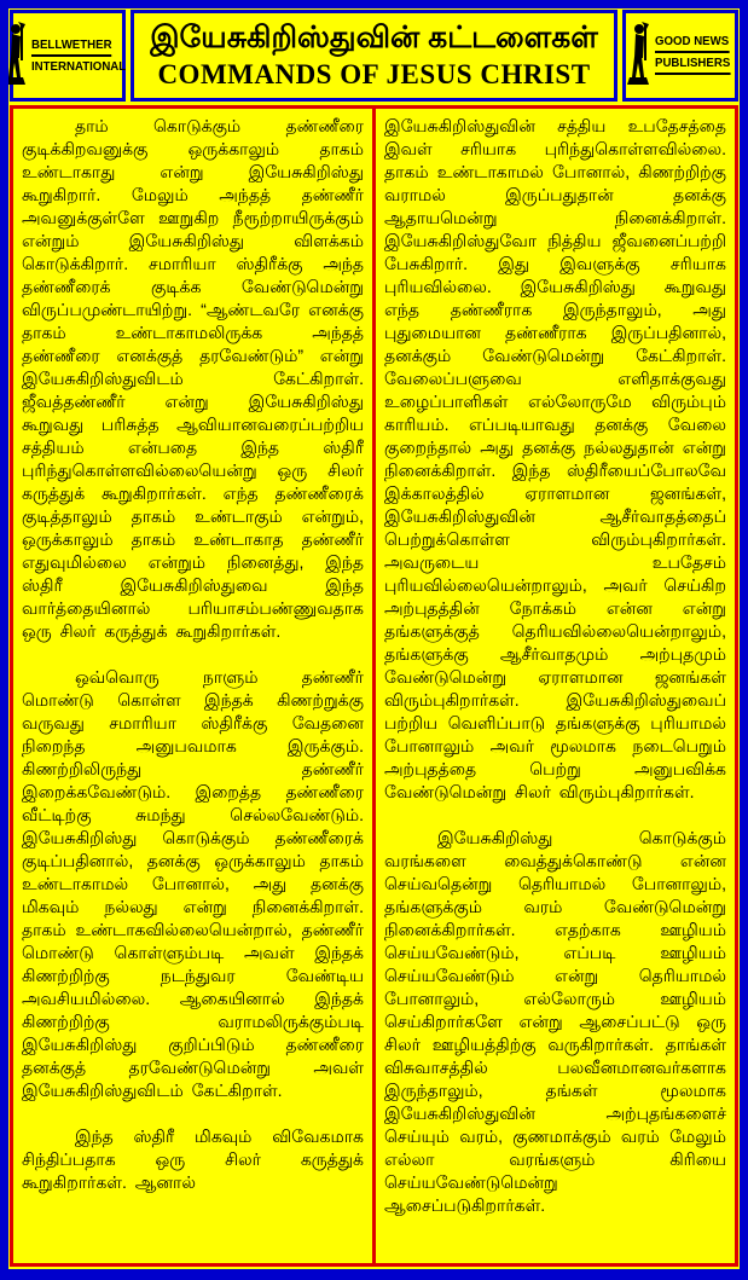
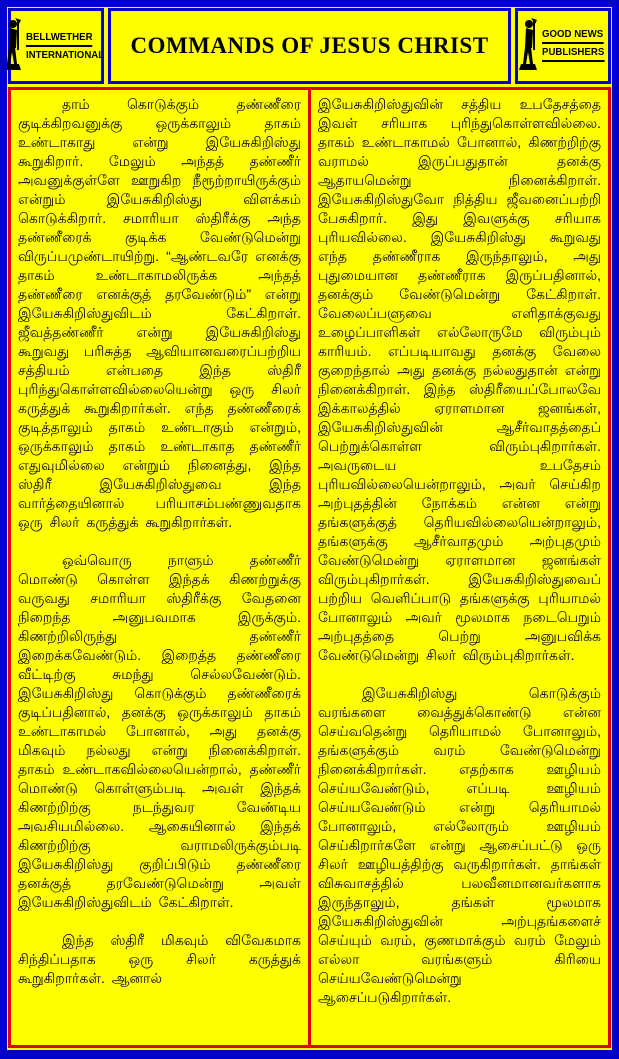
  BELLWETHER
  INTERNATIONAL
- இயேசுகிறிஸ்துவின் கட்டளைகள்
  COMMANDS OF JESUS CHRIST
  GOOD NEWS
  PUBLISHERS
  தாம் கொடுக்கும் தண்ணீரை குடிக்கிறவனுக்கு ஒருக்காலும் தாகம் உண்டாகாது என்று இயேசுகிறிஸ்து கூறுகிறார். மேலும் அந்தத் தண்ணீர் அவனுக்குள்ளே ஊறுகிற நீரூற்றாயிருக்கும் என்றும் இயேசுகிறிஸ்து விளக்கம் கொடுக்கிறார். சமாரியா ஸ்திரீக்கு அந்த தண்ணீரைக் குடிக்க வேண்டுமென்று விருப்பமுண்டாயிற்று. “ஆண்டவரே எனக்கு தாகம் உண்டாகாமலிருக்க அந்தத் தண்ணீரை எனக்குத் தரவேண்டும்” என்று இயேசுகிறிஸ்துவிடம் கேட்கிறாள். ஜீவத்தண்ணீர் என்று இயேசுகிறிஸ்து கூறுவது பரிசுத்த ஆவியானவரைப்பற்றிய சத்தியம் என்பதை இந்த ஸ்திரீ புரிந்துகொள்ளவில்லையென்று ஒரு சிலர் கருத்துக் கூறுகிறார்கள். எந்த தண்ணீரைக் குடித்தாலும் தாகம் உண்டாகும் என்றும், ஒருக்காலும் தாகம் உண்டாகாத தண்ணீர் எதுவுமில்லை என்றும் நினைத்து, இந்த ஸ்திரீ இயேசுகிறிஸ்துவை இந்த வார்த்தையினால் பரியாசம்பண்ணுவதாக ஒரு சிலர் கருத்துக் கூறுகிறார்கள்.
  ஒவ்வொரு நாளும் தண்ணீர் மொண்டு கொள்ள இந்தக் கிணற்றுக்கு வருவது சமாரியா ஸ்திரீக்கு வேதனை நிறைந்த அனுபவமாக இருக்கும். கிணற்றிலிருந்து தண்ணீர் இறைக்கவேண்டும். இறைத்த தண்ணீரை வீட்டிற்கு சுமந்து செல்லவேண்டும். இயேசுகிறிஸ்து கொடுக்கும் தண்ணீரைக் குடிப்பதினால், தனக்கு ஒருக்காலும் தாகம் உண்டாகாமல் போனால், அது தனக்கு மிகவும் நல்லது என்று நினைக்கிறாள். தாகம் உண்டாகவில்லையென்றால், தண்ணீர் மொண்டு கொள்ளும்படி அவள் இந்தக் கிணற்றிற்கு நடந்துவர வேண்டிய அவசியமில்லை. ஆகையினால் இந்தக் கிணற்றிற்கு வராமலிருக்கும்படி இயேசுகிறிஸ்து குறிப்பிடும் தண்ணீரை தனக்குத் தரவேண்டுமென்று அவள் இயேசுகிறிஸ்துவிடம் கேட்கிறாள்.
  இந்த ஸ்திரீ மிகவும் விவேகமாக சிந்திப்பதாக ஒரு சிலர் கருத்துக் கூறுகிறார்கள். ஆனால்
  இயேசுகிறிஸ்துவின் சத்திய உபதேசத்தை இவள் சரியாக புரிந்துகொள்ளவில்லை. தாகம் உண்டாகாமல் போனால், கிணற்றிற்கு வராமல் இருப்பதுதான் தனக்கு ஆதாயமென்று நினைக்கிறாள். இயேசுகிறிஸ்துவோ நித்திய ஜீவனைப்பற்றி பேசுகிறார். இது இவளுக்கு சரியாக புரியவில்லை. இயேசுகிறிஸ்து கூறுவது எந்த தண்ணீராக இருந்தாலும், அது புதுமையான தண்ணீராக இருப்பதினால், தனக்கும் வேண்டுமென்று கேட்கிறாள். வேலைப்பளுவை எளிதாக்குவது உழைப்பாளிகள் எல்லோருமே விரும்பும் காரியம். எப்படியாவது தனக்கு வேலை குறைந்தால் அது தனக்கு நல்லதுதான் என்று நினைக்கிறாள். இந்த ஸ்திரீயைப்போலவே இக்காலத்தில் ஏராளமான ஜனங்கள், இயேசுகிறிஸ்துவின் ஆசீர்வாதத்தைப் பெற்றுக்கொள்ள விரும்புகிறார்கள். அவருடைய உபதேசம் புரியவில்லையென்றாலும், அவர் செய்கிற அற்புதத்தின் நோக்கம் என்ன என்று தங்களுக்குத் தெரியவில்லையென்றாலும், தங்களுக்கு ஆசீர்வாதமும் அற்புதமும் வேண்டுமென்று ஏராளமான ஜனங்கள் விரும்புகிறார்கள். இயேசுகிறிஸ்துவைப் பற்றிய வெளிப்பாடு தங்களுக்கு புரியாமல் போனாலும் அவர் மூலமாக நடைபெறும் அற்புதத்தை பெற்று அனுபவிக்க வேண்டுமென்று சிலர் விரும்புகிறார்கள்.
  இயேசுகிறிஸ்து கொடுக்கும் வரங்களை வைத்துக்கொண்டு என்ன செய்வதென்று தெரியாமல் போனாலும், தங்களுக்கும் வரம் வேண்டுமென்று நினைக்கிறார்கள். எதற்காக ஊழியம் செய்யவேண்டும், எப்படி ஊழியம் செய்யவேண்டும் என்று தெரியாமல் போனாலும், எல்லோரும் ஊழியம் செய்கிறார்களே என்று ஆசைப்பட்டு ஒரு சிலர் ஊழியத்திற்கு வருகிறார்கள். தாங்கள் விசுவாசத்தில் பலவீனமானவர்களாக இருந்தாலும், தங்கள் மூலமாக இயேசுகிறிஸ்துவின் அற்புதங்களைச் செய்யும் வரம், குணமாக்கும் வரம் மேலும் எல்லா வரங்களும் கிரியை செய்யவேண்டுமென்று ஆசைப்படுகிறார்கள்.
